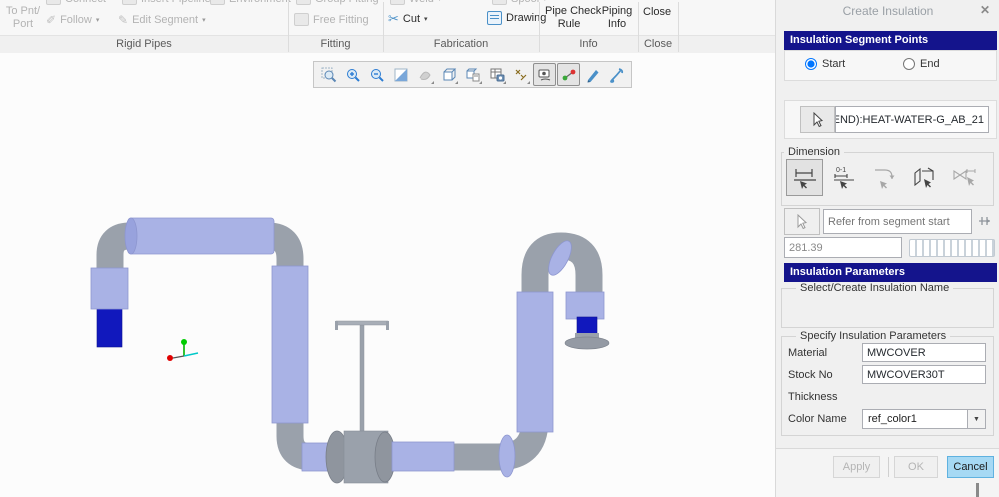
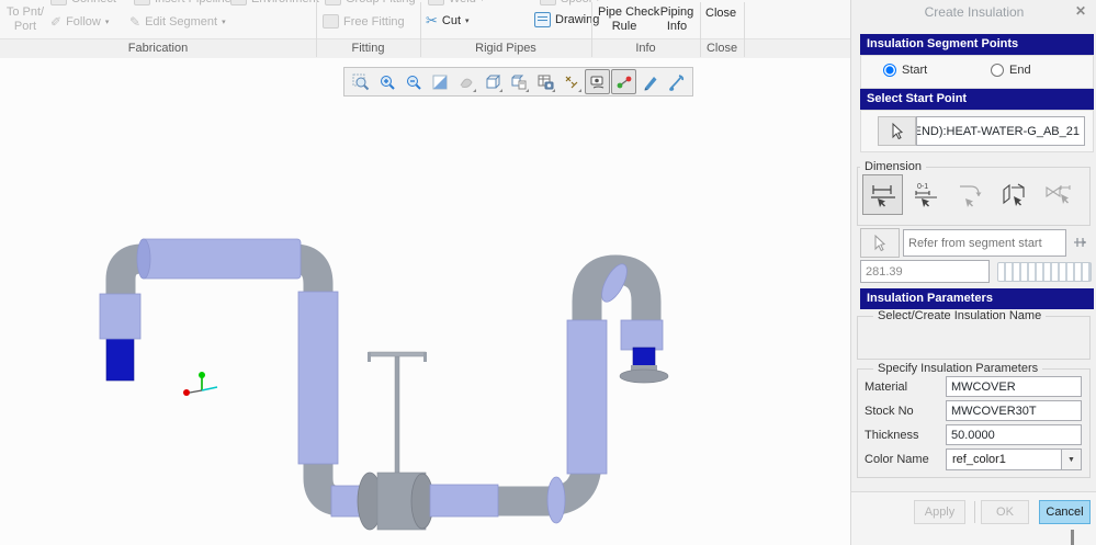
  To Pnt/
  Port
  ✐
  Follow
  ✎
  Edit Segment
  Free Fitting
  ✂
  Cut
  Drawing
  Pipe Chec
  Rule
  Piping
  Info
  Close
- Rigid Pipes
+ Fabrication
  Fitting
- Fabrication
+ Rigid Pipes
  Info
  Close
  Create Insulation
  ✕
  Insulation Segment Points
  Start
  End
+ Select Start Point
  END):HEAT-WATER-G_AB_21
  Dimension
  Refer from segment start
  281.39
  Insulation Parameters
  Select/Create Insulation Name
  Specify Insulation Parameters
  Material
  MWCOVER
  Stock No
  MWCOVER30T
  Thickness
+ 50.0000
  Color Name
  ref_color1
  Apply
  OK
  Cancel
